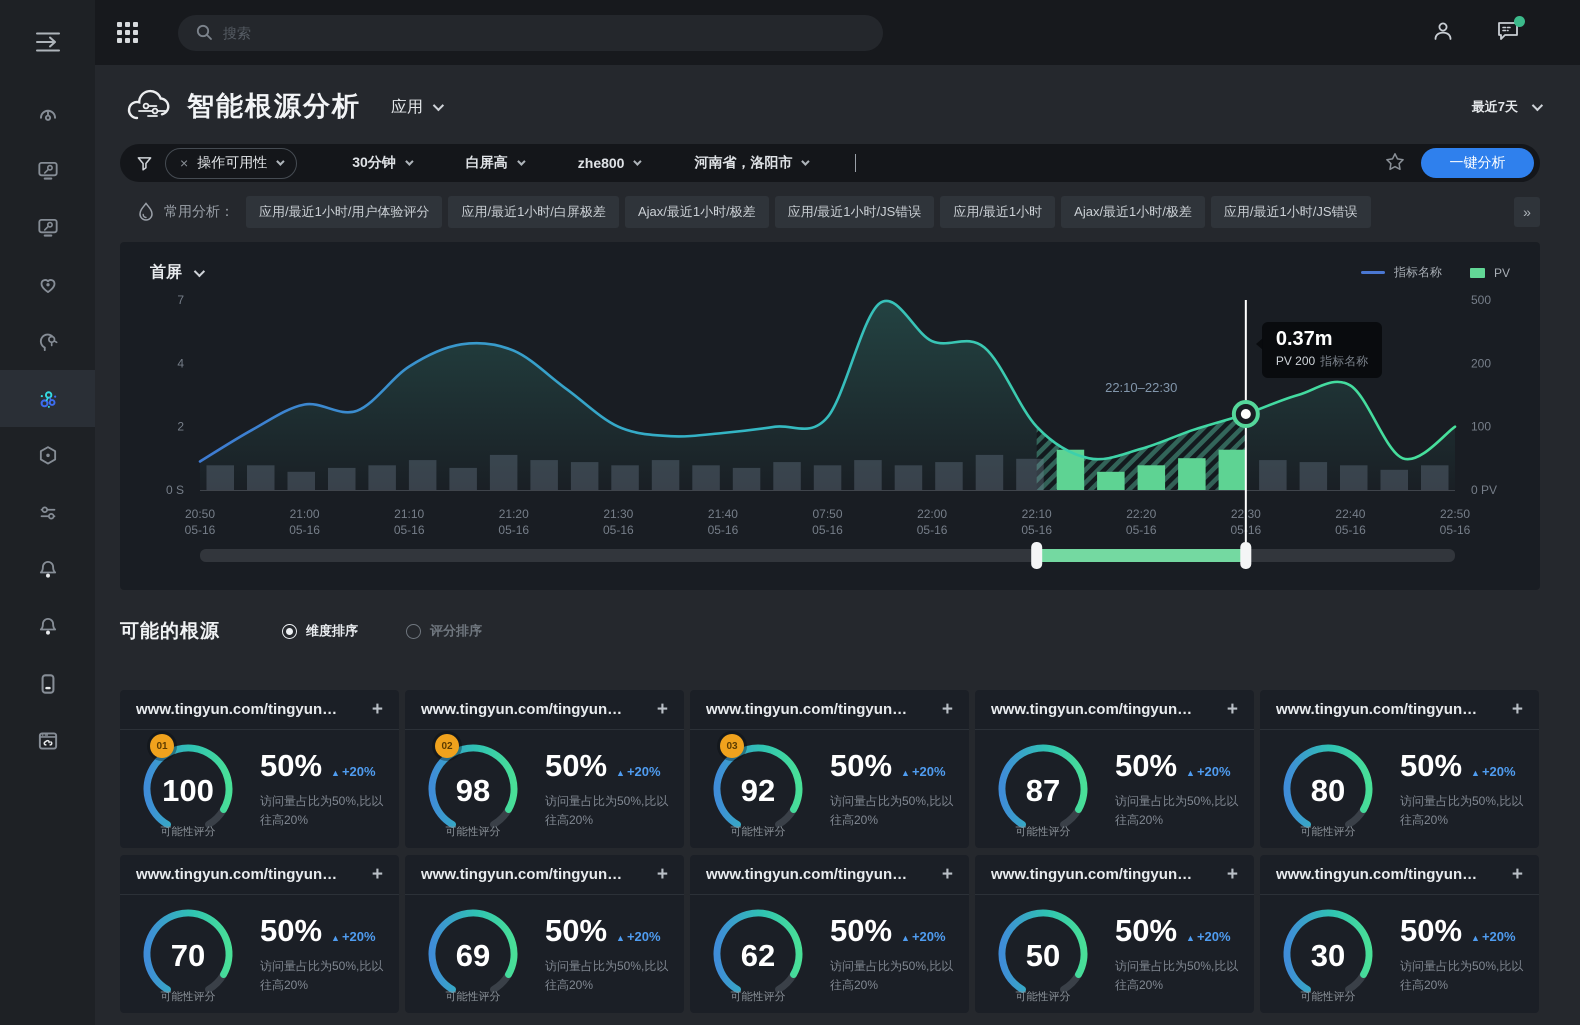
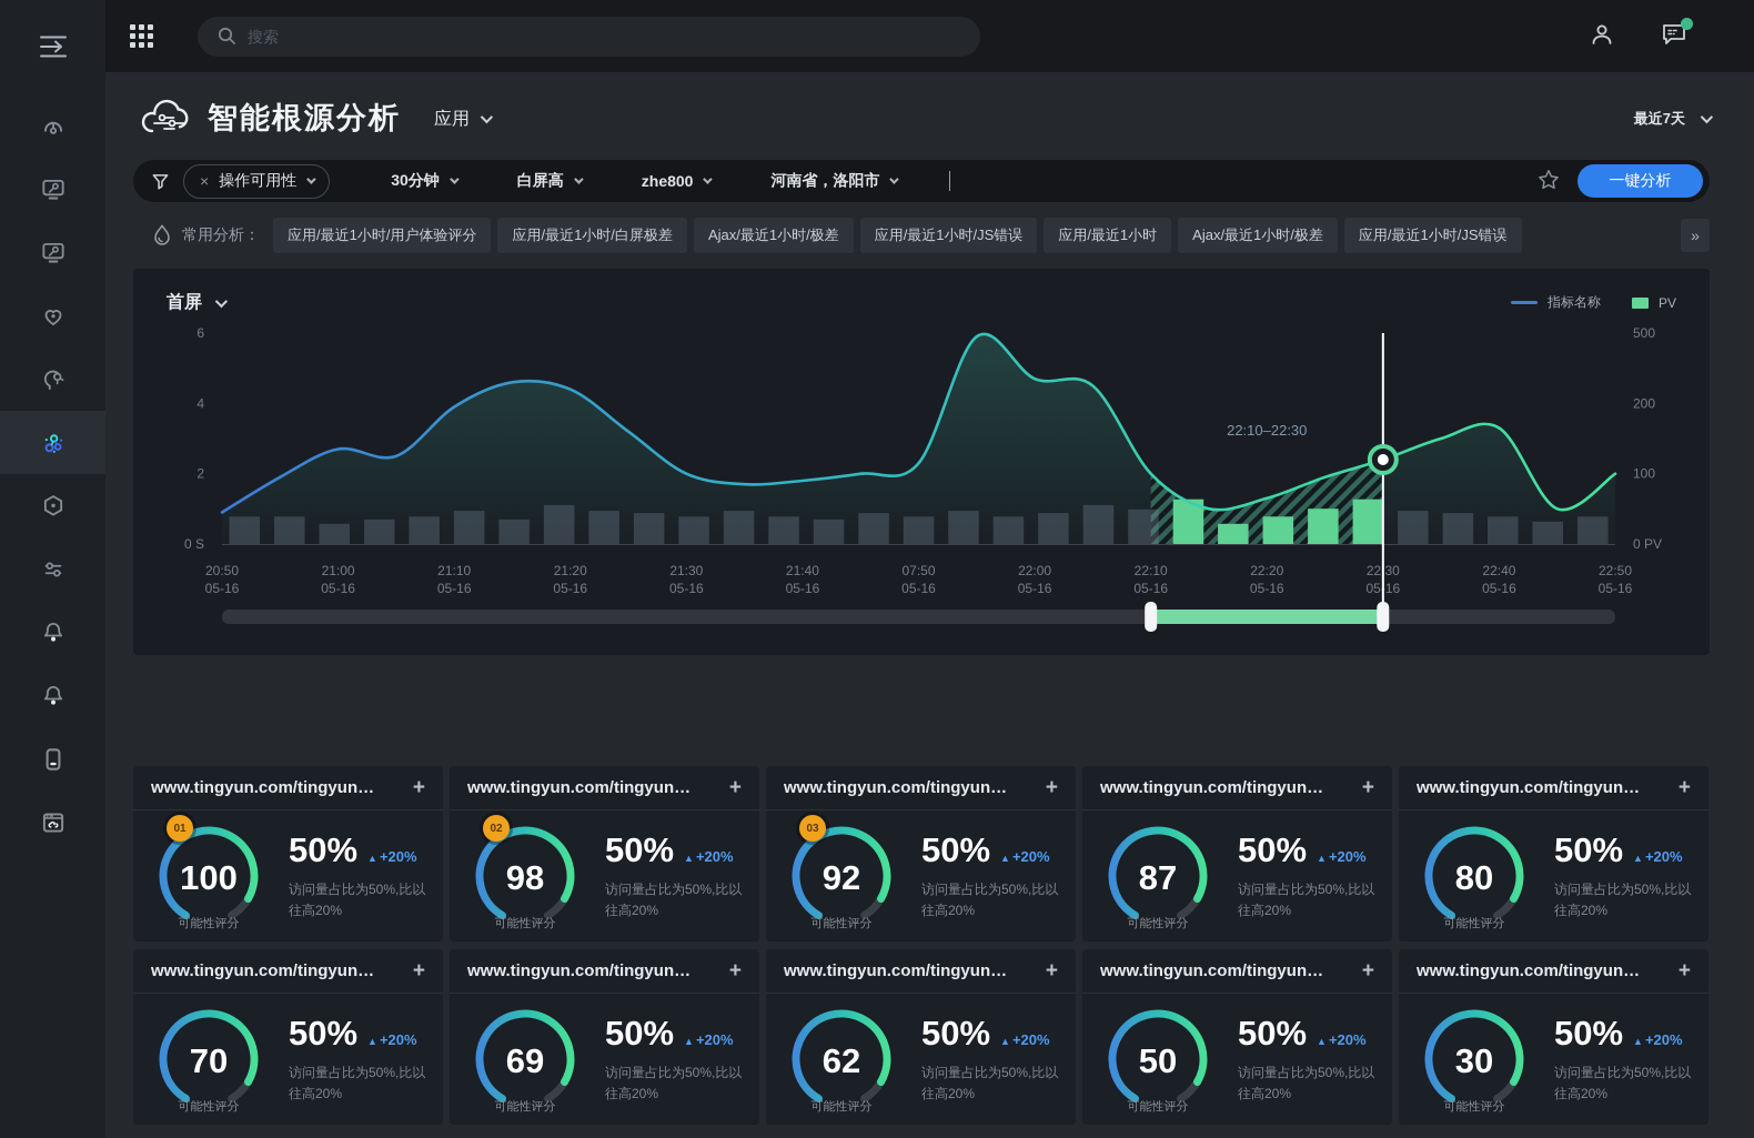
  搜索
  智能根源分析
  应用
  最近7天
  ×
  操作可用性
  30分钟
  白屏高
  zhe800
  河南省，洛阳市
  一键分析
  常用分析：
  应用/最近1小时/用户体验评分
  应用/最近1小时/白屏极差
  Ajax/最近1小时/极差
  应用/最近1小时/JS错误
  应用/最近1小时
  Ajax/最近1小时/极差
  应用/最近1小时/JS错误
  »
  首屏
  指标名称
  PV
  20:50
  05-16
  21:00
  05-16
  21:10
  05-16
  21:20
  05-16
  21:30
  05-16
  21:40
  05-16
  07:50
  05-16
  22:00
  05-16
  22:10
  05-16
  22:20
  05-16
  2230
  0516
  22:40
  05-16
  22:50
  05-16
  0 S
  2
  4
- 7
+ 6
  0 PV
  100
  200
  500
  22:10–22:30
- 0.37m
- PV 200 指标名称
- 可能的根源
- 维度排序
- 评分排序
  www.tingyun.com/tingyun…
  +
  01
  100
  可能性评分
  50%
  ▲ +20%
  访问量占比为50%,比以往高20%
  www.tingyun.com/tingyun…
  +
  02
  98
  可能性评分
  50%
  ▲ +20%
  访问量占比为50%,比以往高20%
  www.tingyun.com/tingyun…
  +
  03
  92
  可能性评分
  50%
  ▲ +20%
  访问量占比为50%,比以往高20%
  www.tingyun.com/tingyun…
  +
  87
  可能性评分
  50%
  ▲ +20%
  访问量占比为50%,比以往高20%
  www.tingyun.com/tingyun…
  +
  80
  可能性评分
  50%
  ▲ +20%
  访问量占比为50%,比以往高20%
  www.tingyun.com/tingyun…
  +
  70
  可能性评分
  50%
  ▲ +20%
  访问量占比为50%,比以往高20%
  www.tingyun.com/tingyun…
  +
  69
  可能性评分
  50%
  ▲ +20%
  访问量占比为50%,比以往高20%
  www.tingyun.com/tingyun…
  +
  62
  可能性评分
  50%
  ▲ +20%
  访问量占比为50%,比以往高20%
  www.tingyun.com/tingyun…
  +
  50
  可能性评分
  50%
  ▲ +20%
  访问量占比为50%,比以往高20%
  www.tingyun.com/tingyun…
  +
  30
  可能性评分
  50%
  ▲ +20%
  访问量占比为50%,比以往高20%
